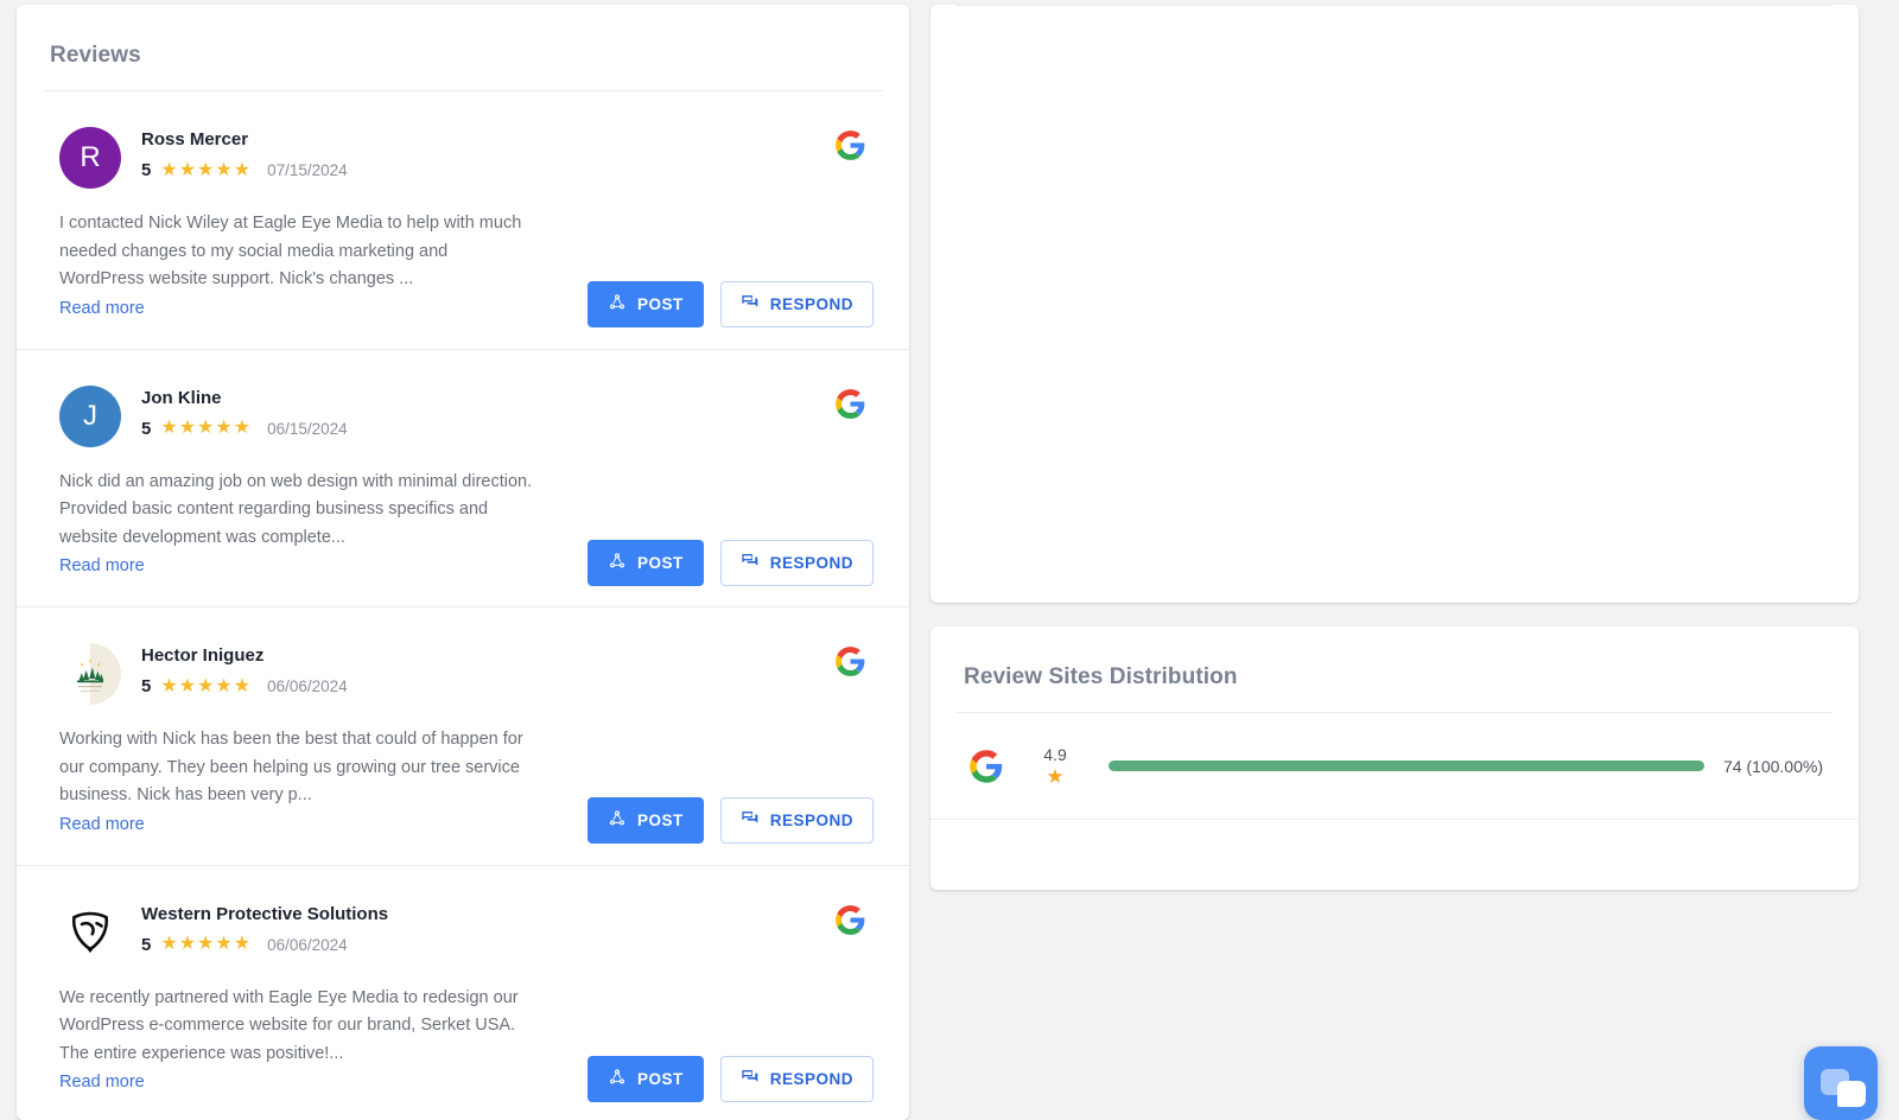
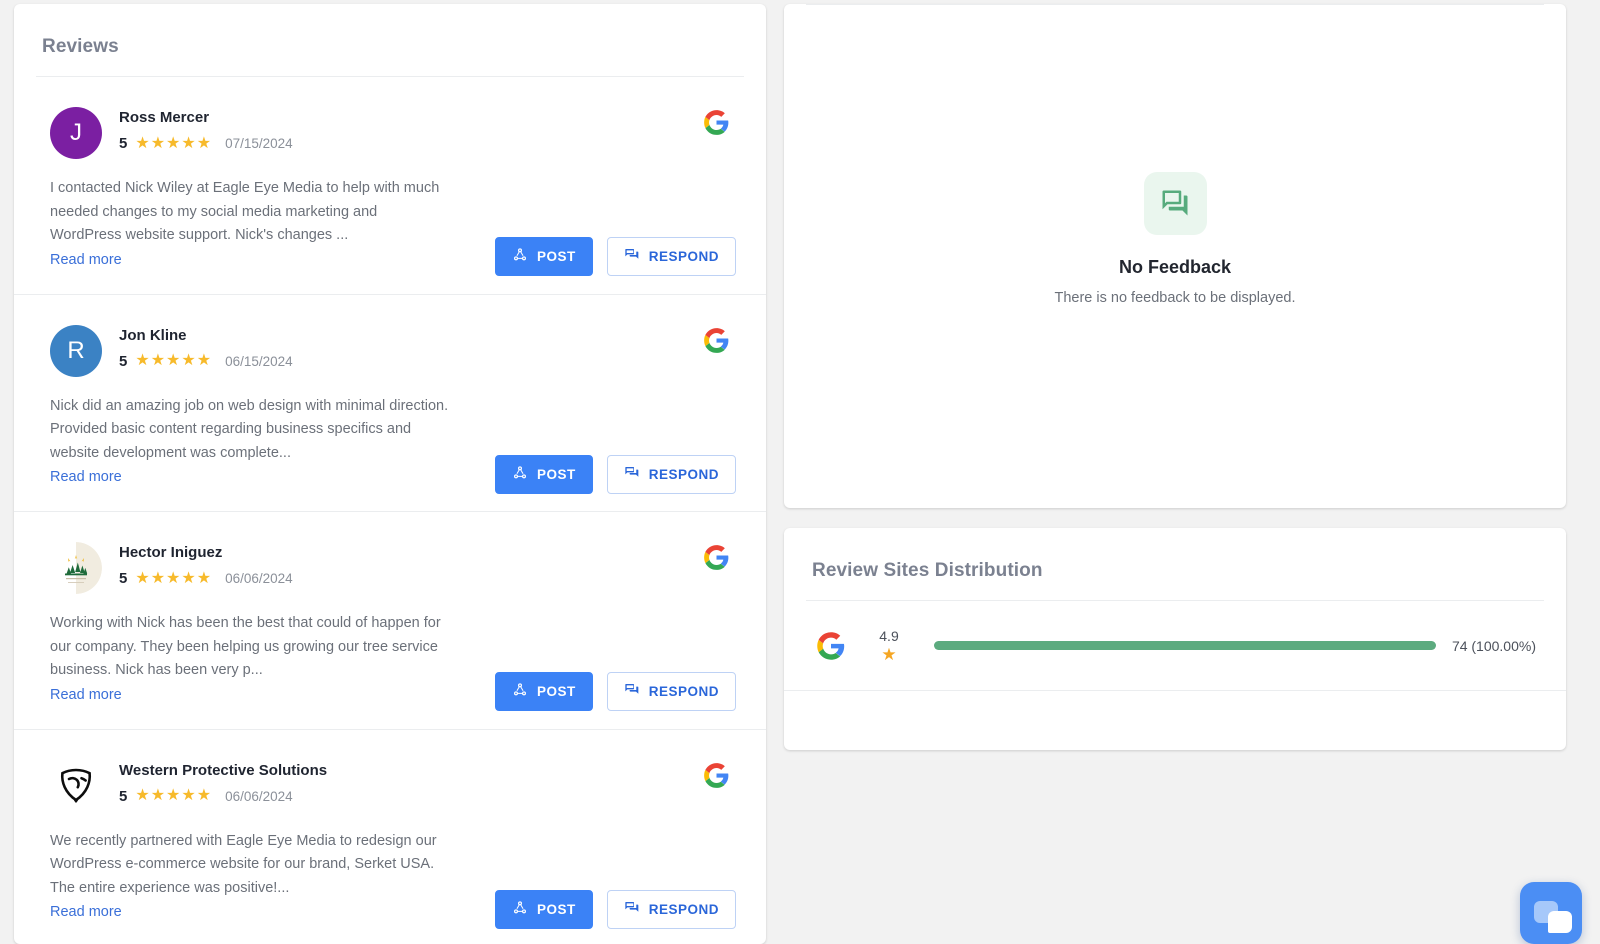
  Reviews
- R
+ J
  Ross Mercer
  5
  ★★★★★
  07/15/2024
  I contacted Nick Wiley at Eagle Eye Media to help with much needed changes to my social media marketing and WordPress website support. Nick's changes ...
  Read more
  POST
  RESPOND
- J
+ R
  Jon Kline
  5
  ★★★★★
  06/15/2024
  Nick did an amazing job on web design with minimal direction. Provided basic content regarding business specifics and website development was complete...
  Read more
  POST
  RESPOND
  Hector Iniguez
  5
  ★★★★★
  06/06/2024
  Working with Nick has been the best that could of happen for our company. They been helping us growing our tree service business. Nick has been very p...
  Read more
  POST
  RESPOND
  Western Protective Solutions
  5
  ★★★★★
  06/06/2024
  We recently partnered with Eagle Eye Media to redesign our WordPress e-commerce website for our brand, Serket USA. The entire experience was positive!...
  Read more
  POST
  RESPOND
+ No Feedback
+ There is no feedback to be displayed.
  Review Sites Distribution
  4.9
  ★
  74 (100.00%)
